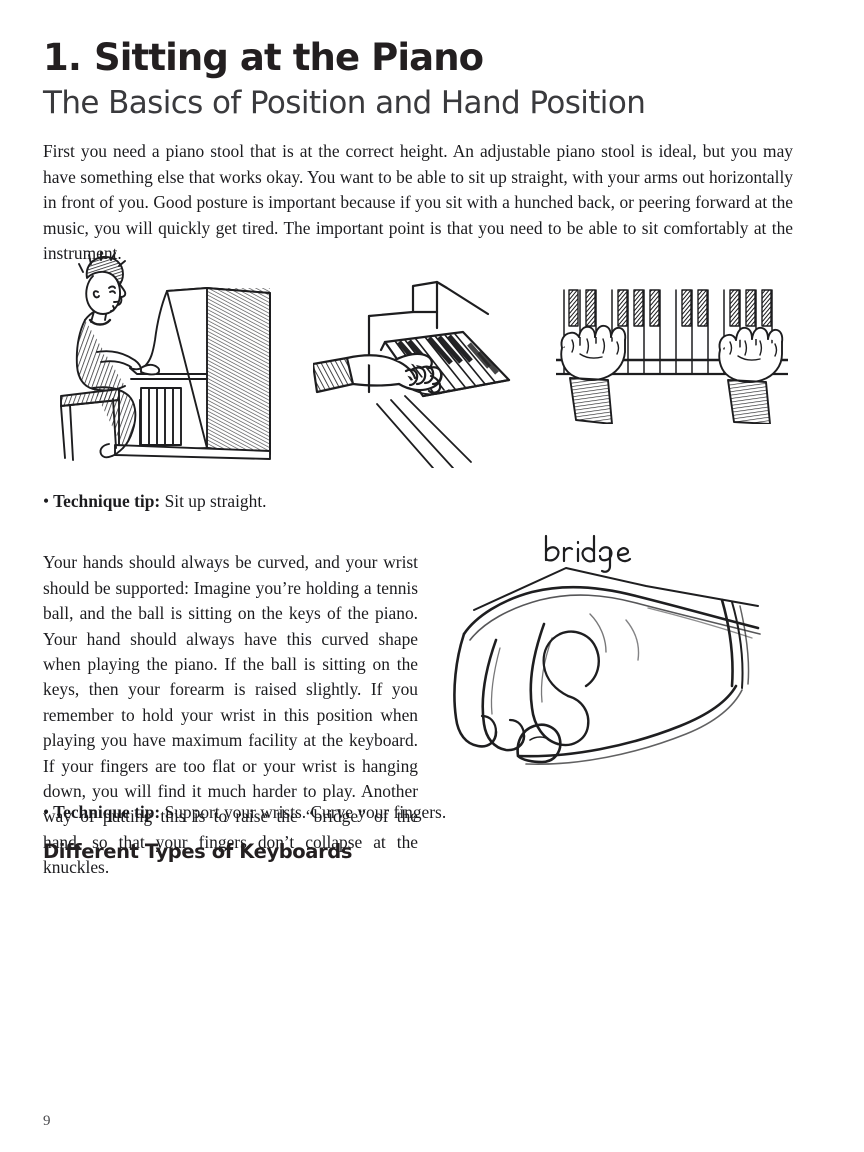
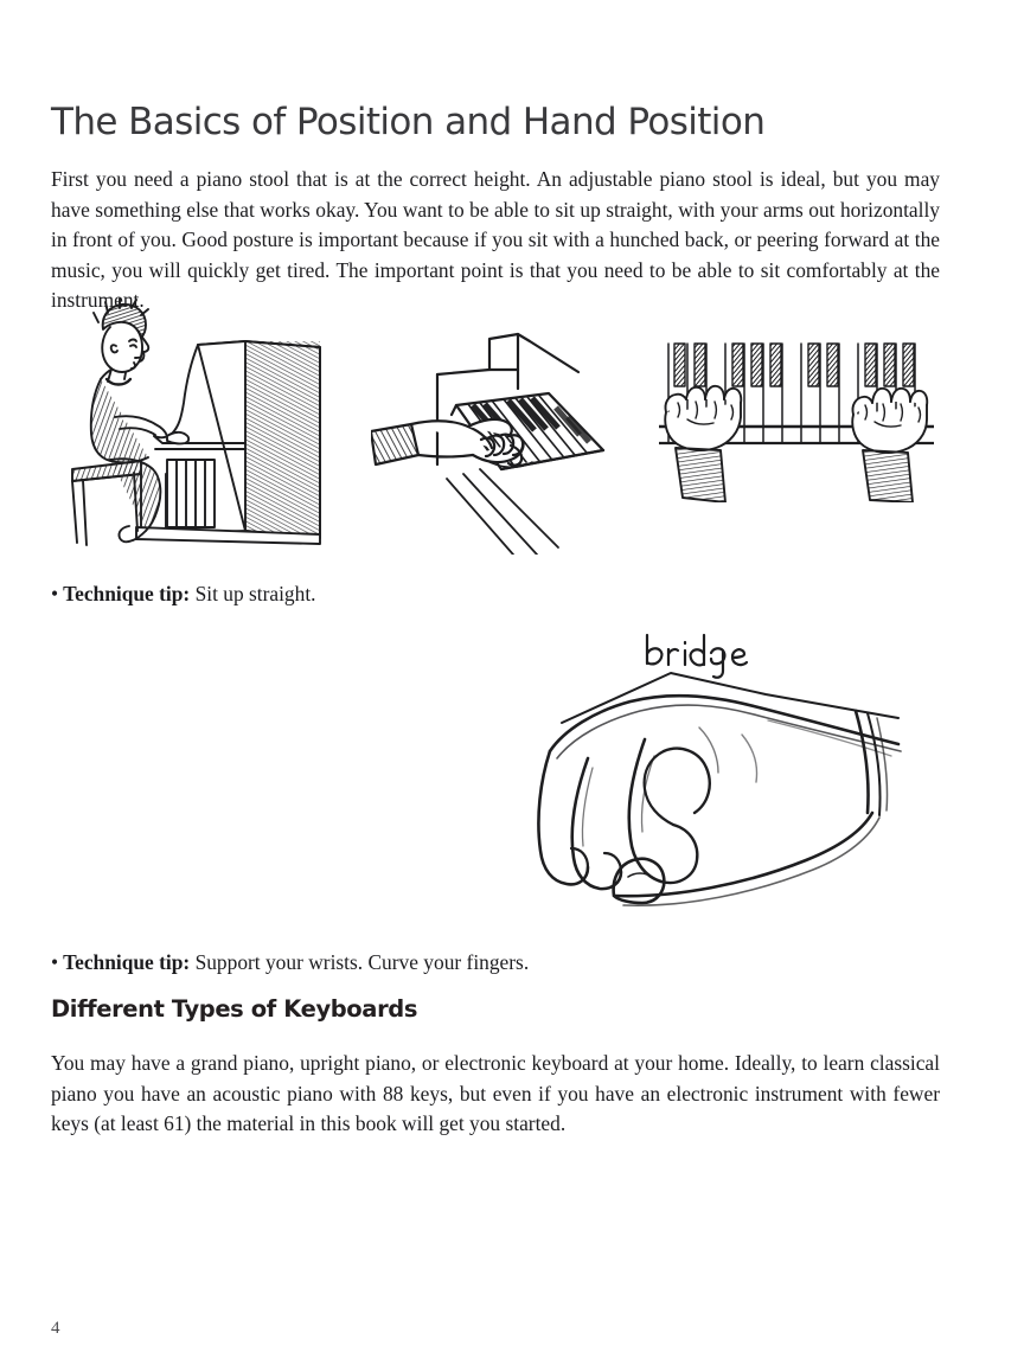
- 1. Sitting at the Piano
  The Basics of Position and Hand Position
  First you need a piano stool that is at the correct height. An adjustable piano stool is ideal, but you may have something else that works okay. You want to be able to sit up straight, with your arms out horizontally in front of you. Good posture is important because if you sit with a hunched back, or peering forward at the music, you will quickly get tired. The important point is that you need to be able to sit comfortably at the instrumen.
  • Technique tip: Sit up straight.
- Your hands should always be curved, and your wrist should be supported: Imagine you’re holding a tennis ball, and the ball is sitting on the keys of the piano. Your hand should always have this curved shape when playing the piano. If the ball is sitting on the keys, then your forearm is raised slightly. If you remember to hold your wrist in this position when playing you have maximum facility at the keyboard. If your fingers are too flat or your wrist is hanging down, you will find it much harder to play. Another way of putting this is to raise the “bridge” of the hand, so that your fingers don’t collapse at the knuckles.
  • Technique tip: Support your wrists. Curve your fingers.
  Different Types of Keyboards
+ You may have a grand piano, upright piano, or electronic keyboard at your home. Ideally, to learn classical piano you have an acoustic piano with 88 keys, but even if you have an electronic instrument with fewer keys (at least 61) the material in this book will get you started.
- 9
+ 4
